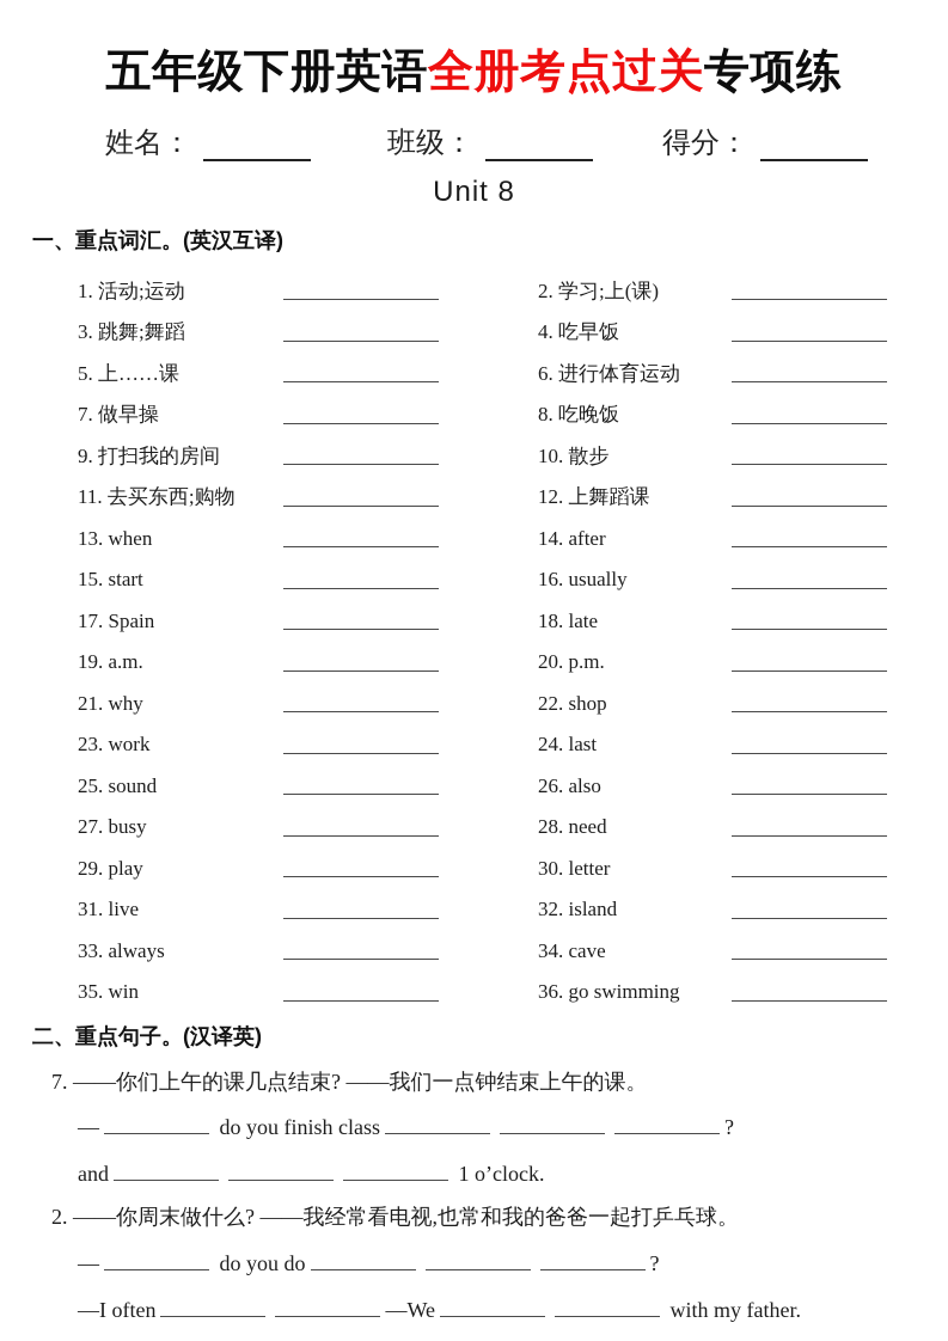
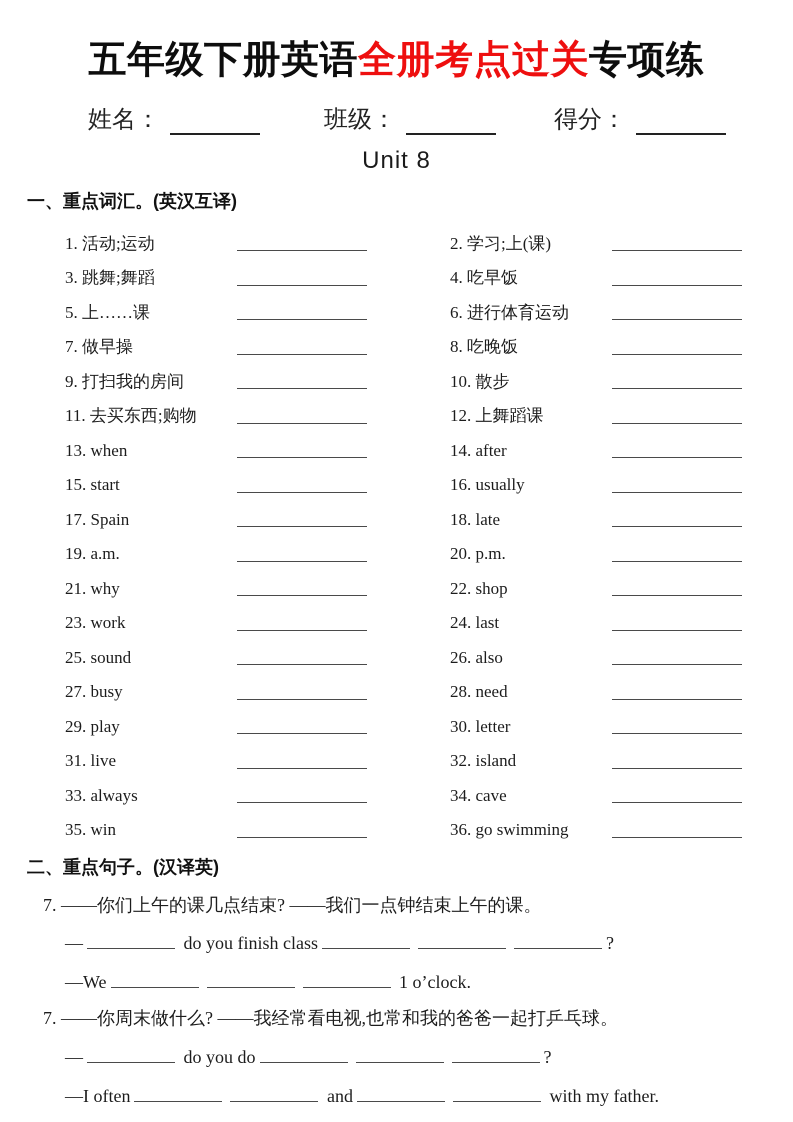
  五年级下册英语全册考点过关专项练
  姓名：
  班级：
  得分：
  Unit 8
  一、重点词汇。(英汉互译)
  1. 活动;运动
  2. 学习;上(课)
  3. 跳舞;舞蹈
  4. 吃早饭
  5. 上……课
  6. 进行体育运动
  7. 做早操
  8. 吃晚饭
  9. 打扫我的房间
  10. 散步
  11. 去买东西;购物
  12. 上舞蹈课
  13. when
  14. after
  15. start
  16. usually
  17. Spain
  18. late
  19. a.m.
  20. p.m.
  21. why
  22. shop
  23. work
  24. last
  25. sound
  26. also
  27. busy
  28. need
  29. play
  30. letter
  31. live
  32. island
  33. always
  34. cave
  35. win
  36. go swimming
  二、重点句子。(汉译英)
  7. ——你们上午的课几点结束? ——我们一点钟结束上午的课。
  — do you finish class ?
- and 1 o’clock.
+ —We 1 o’clock.
- 2. ——你周末做什么? ——我经常看电视,也常和我的爸爸一起打乒乓球。
+ 7. ——你周末做什么? ——我经常看电视,也常和我的爸爸一起打乒乓球。
  — do you do ?
- —I often —We with my father.
+ —I often and with my father.
